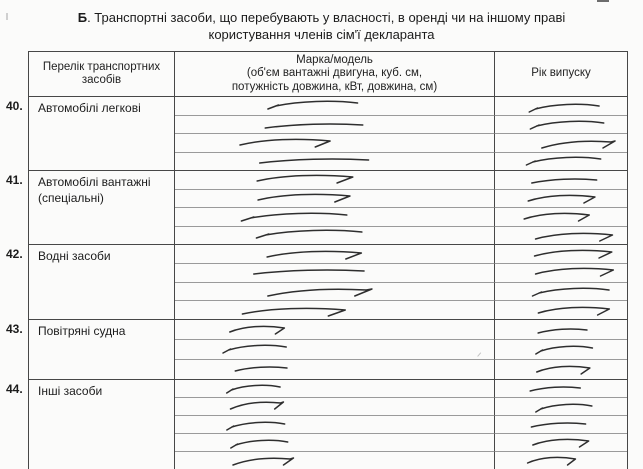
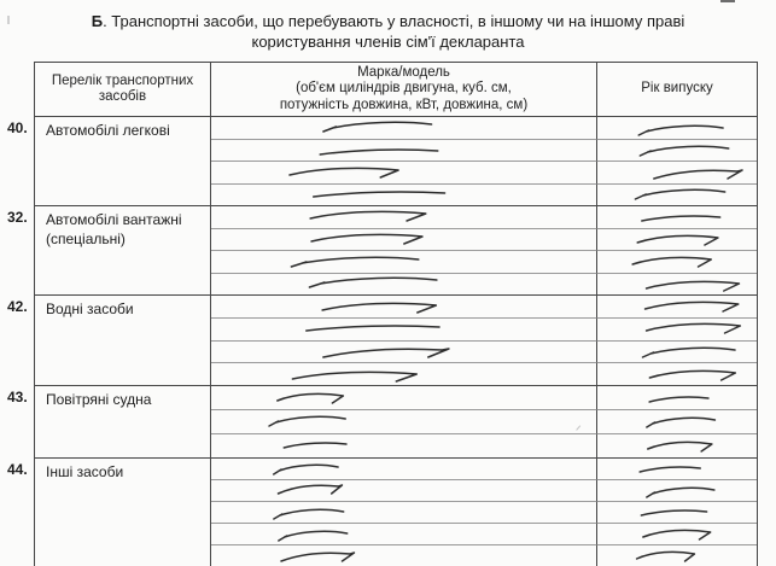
- Б. Транспортні засоби, що перебувають у власності, в оренді чи на іншому праві
+ Б. Транспортні засоби, що перебувають у власності, в іншому чи на іншому праві
  користування членів сім'ї декларанта
  Перелік транспортних засобів
  Марка/модель
- (об'єм вантажні двигуна, куб. см,
+ (об'єм циліндрів двигуна, куб. см,
  потужність довжина, кВт, довжина, см)
  Рік випуску
  Автомобілі легкові
  Автомобілі вантажні (спеціальні)
  Водні засоби
  Повітряні судна
  Інші засоби
  40.
- 41.
+ 32.
  42.
  43.
  44.
